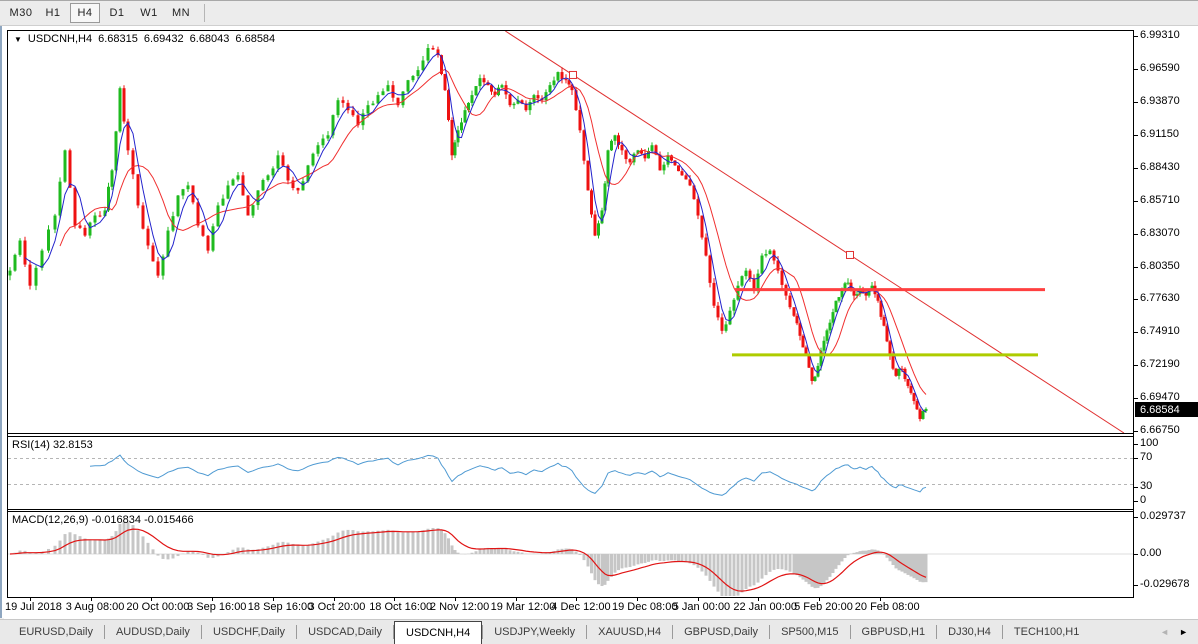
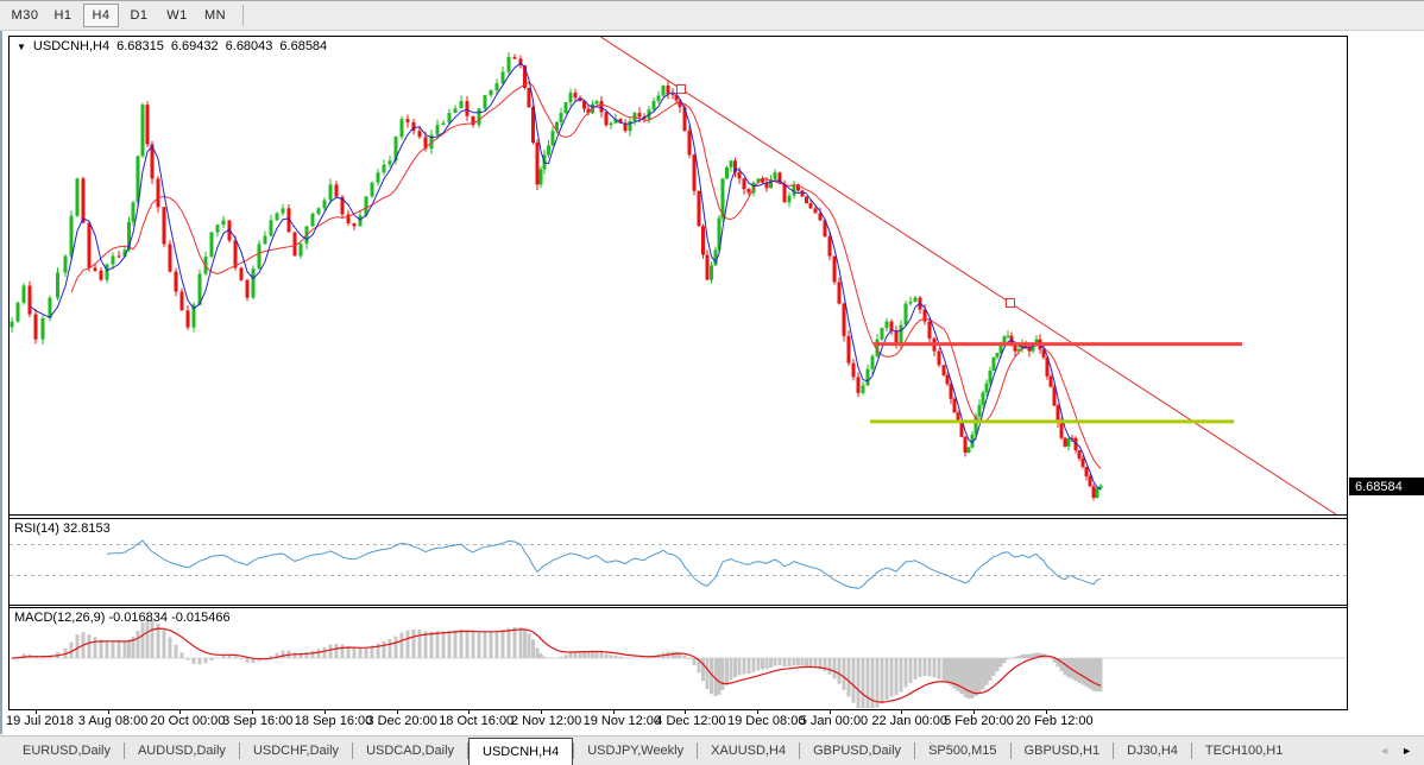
  M30
  H1
  H4
  D1
  W1
  MN
  ▼
  USDCNH,H4
  6.68315
  6.69432
  6.68043
  6.68584
  RSI(14) 32.8153
  MACD(12,26,9) -0.016834 -0.015466
- 6.99310
- 6.96590
- 6.93870
- 6.91150
- 6.88430
- 6.85710
- 6.83070
- 6.80350
- 6.77630
- 6.74910
- 6.72190
- 6.69470
- 6.66750
- 100
- 70
- 30
- 0
- 0.029737
- 0.00
- -0.029678
  6.68584
  19 Jul 2018
  3 Aug 08:00
  20 Oct 00:00
  3 Sep 16:00
  18 Sep 16:00
- 3 Oct 20:00
+ 3 Dec 20:00
  18 Oct 16:00
  2 Nov 12:00
- 19 Mar 12:00
+ 19 Nov 12:00
  4 Dec 12:00
  19 Dec 08:00
  5 Jan 00:00
  22 Jan 00:00
  5 Feb 20:00
- 20 Feb 08:00
+ 20 Feb 12:00
  EURUSD,Daily
  AUDUSD,Daily
  USDCHF,Daily
  USDCAD,Daily
  USDCNH,H4
  USDJPY,Weekly
  XAUUSD,H4
  GBPUSD,Daily
  SP500,M15
  GBPUSD,H1
  DJ30,H4
  TECH100,H1
  ◄
  ►
